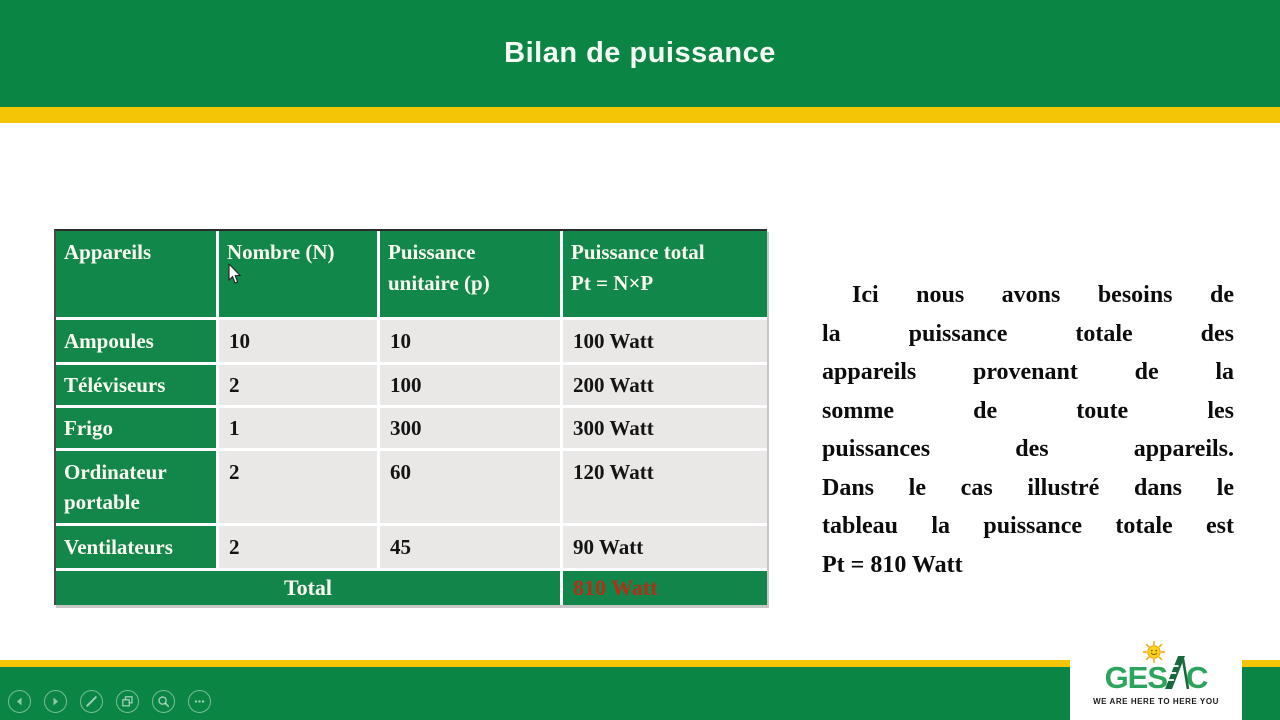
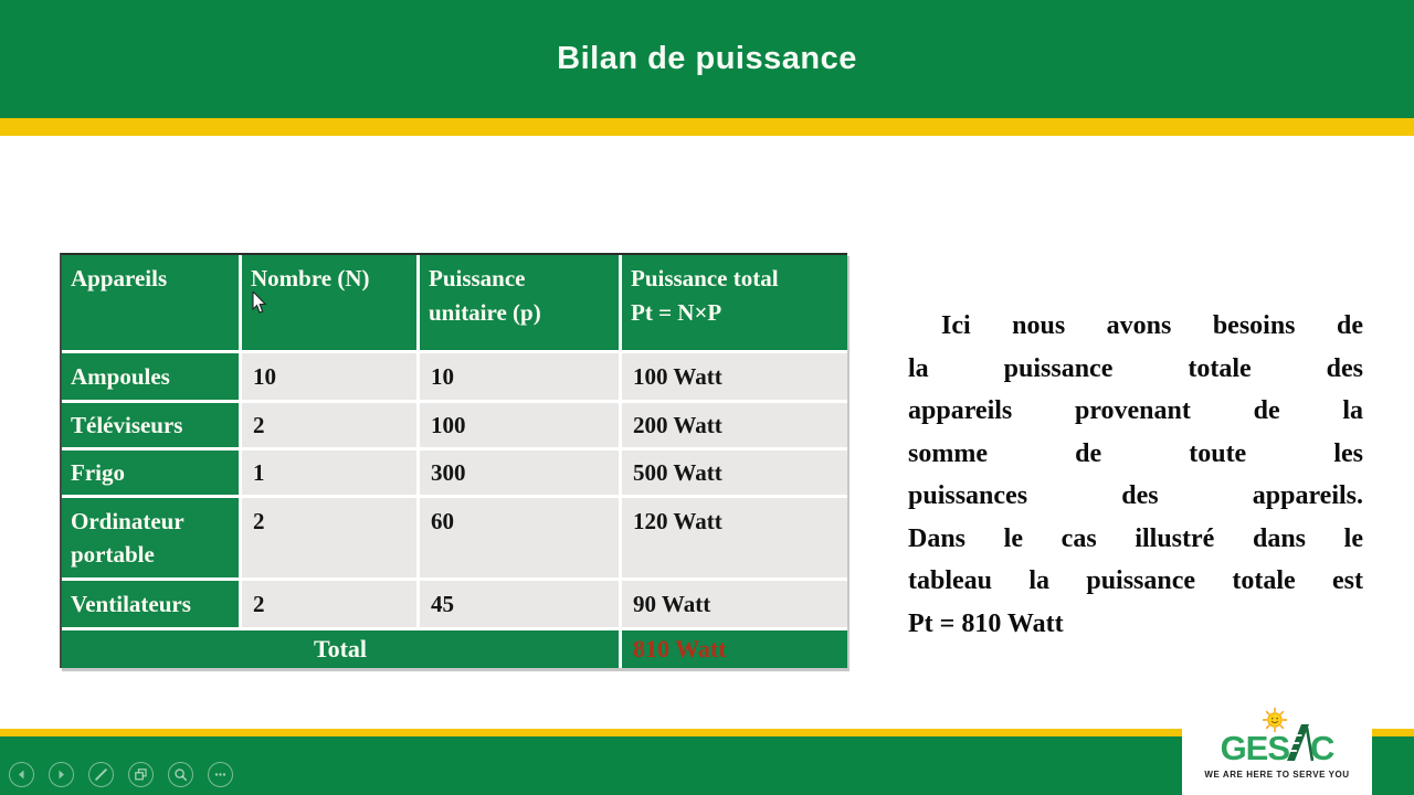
  Bilan de puissance
  Appareils
  Nombre (N)
  Puissance
  unitaire (p)
  Puissance total
  Pt = N×P
  Ampoules
  10
  10
  100 Watt
  Téléviseurs
  2
  100
  200 Watt
  Frigo
  1
  300
- 300 Watt
+ 500 Watt
  Ordinateur portable
  2
  60
  120 Watt
  Ventilateurs
  2
  45
  90 Watt
  Total
  810 Watt
  Ici nous avons besoins de
  la puissance totale des
  appareils provenant de la
  somme de toute les
  puissances des appareils.
  Dans le cas illustré dans le
  tableau la puissance totale est
  Pt = 810 Watt
  GES
  C
- WE ARE HERE TO HERE YOU
+ WE ARE HERE TO SERVE YOU
